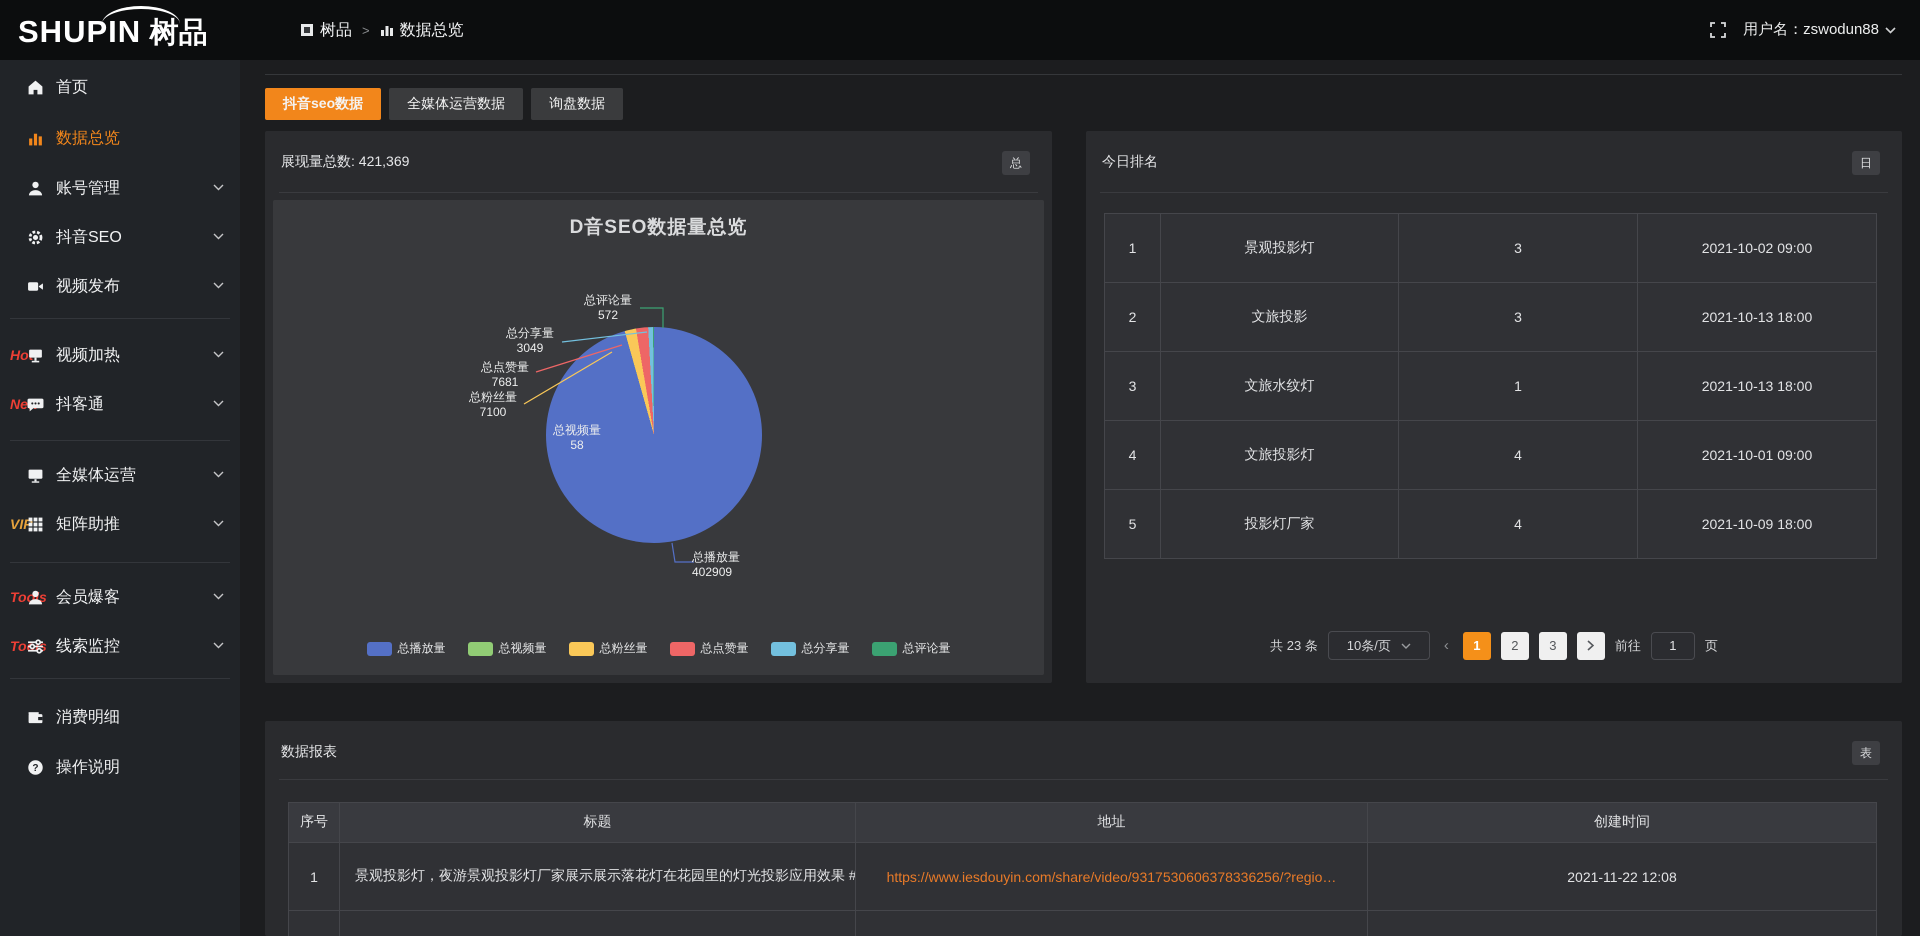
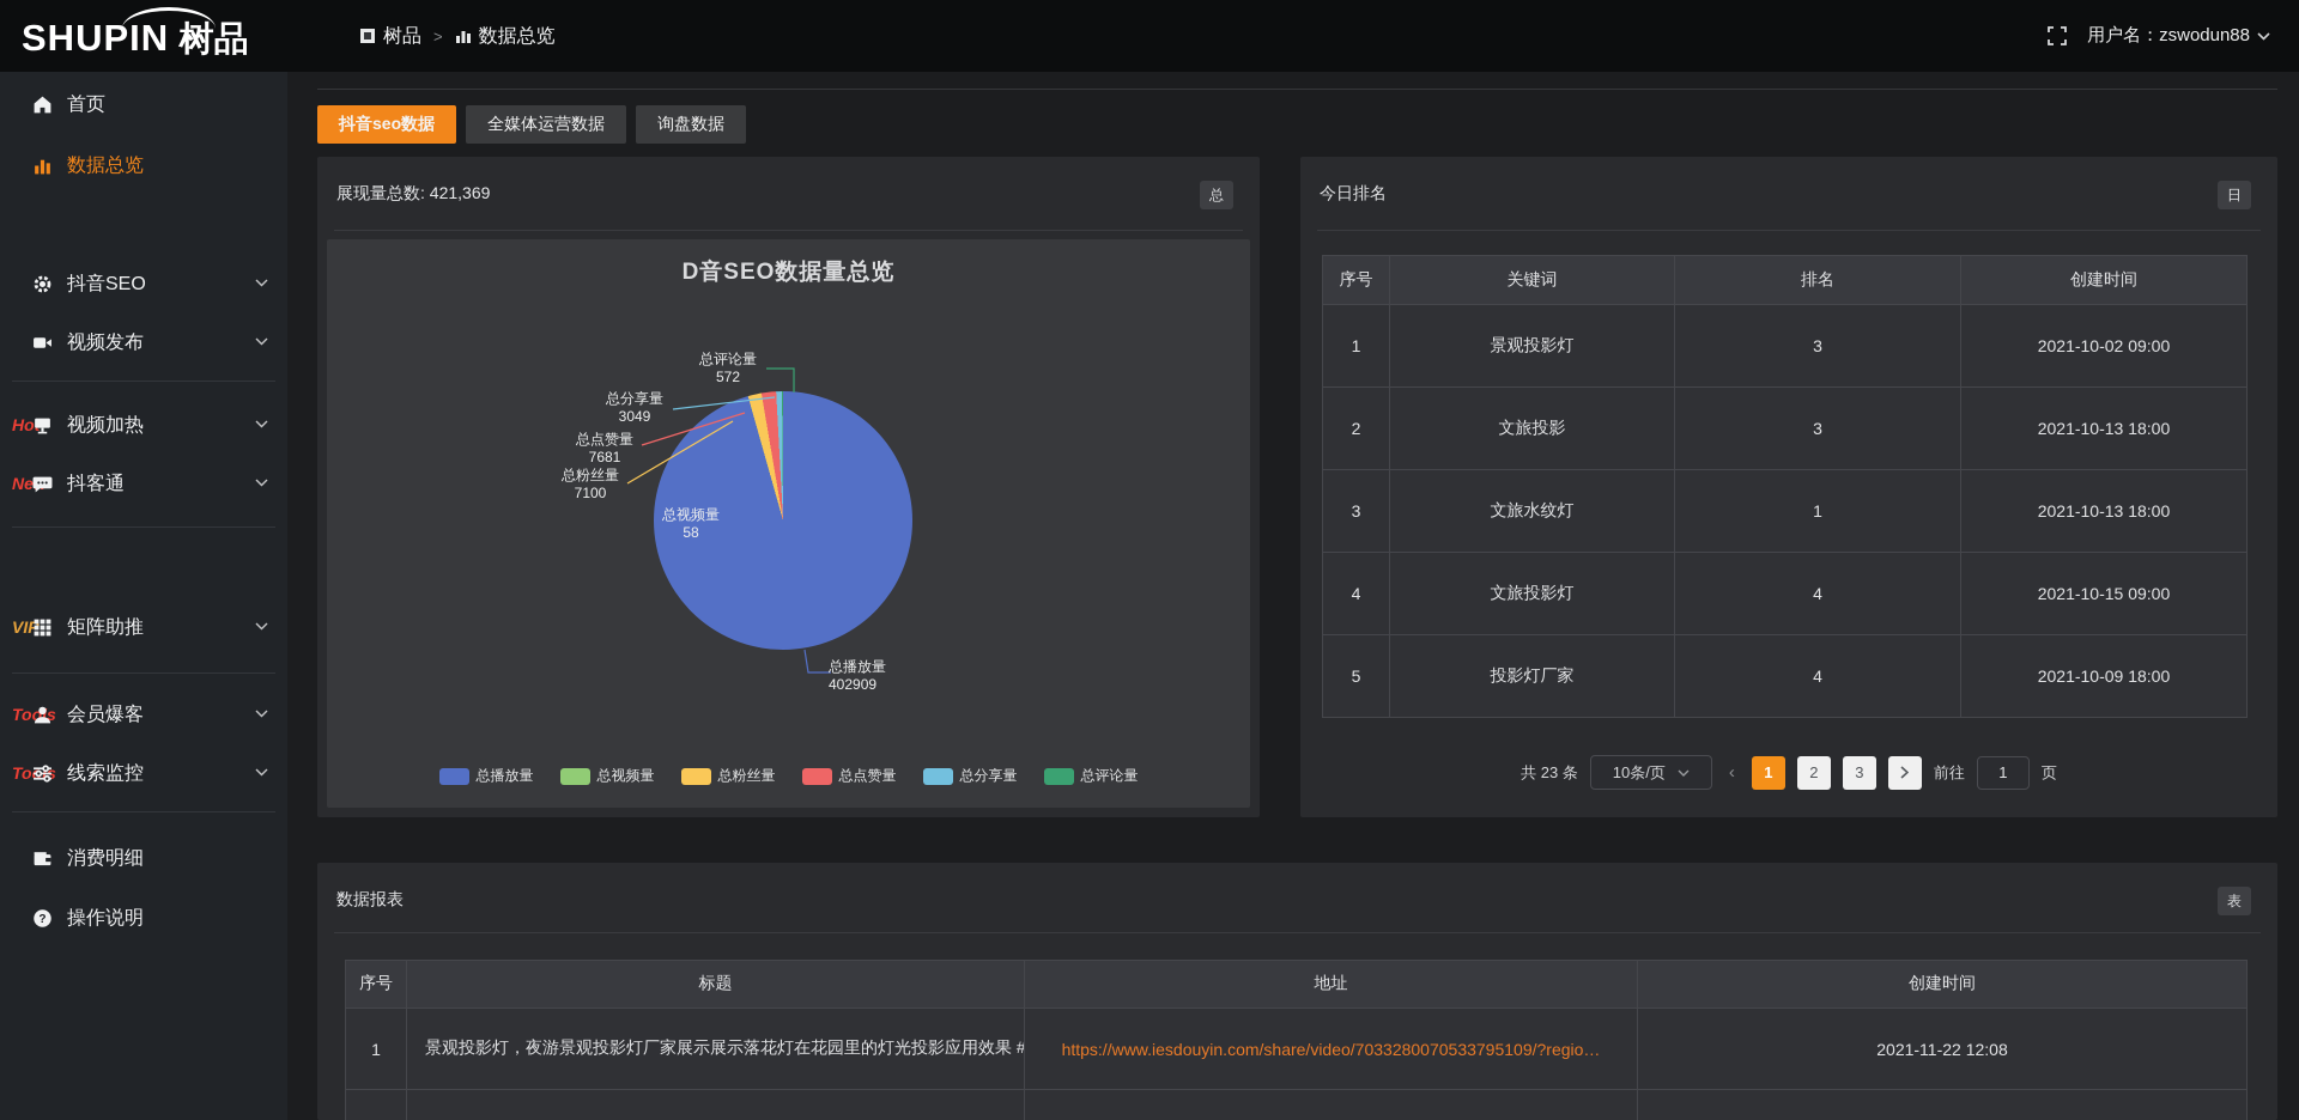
  SHUPIN 树品
  树品
  >
  数据总览
  用户名：zswodun88
  首页
  数据总览
- 账号管理
  抖音SEO
  视频发布
  视频加热
  抖客通
- 全媒体运营
  矩阵助推
  VIP
  会员爆客
  Tools
  线索监控
  消费明细
  ?
  操作说明
  抖音seo数据
  全媒体运营数据
  询盘数据
  展现量总数: 421,369
  总
  D音SEO数据量总览
  总评论量
  572
  总分享量
  3049
  总点赞量
  7681
  总粉丝量
  7100
  总视频量
  58
  总播放量
  402909
  总播放量
  总视频量
  总粉丝量
  总点赞量
  总分享量
  总评论量
  今日排名
  日
+ 序号	关键词	排名	创建时间
  1	景观投影灯	3	2021-10-02 09:00
  2	文旅投影	3	2021-10-13 18:00
  3	文旅水纹灯	1	2021-10-13 18:00
- 4	文旅投影灯	4	2021-10-01 09:00
+ 4	文旅投影灯	4	2021-10-15 09:00
  5	投影灯厂家	4	2021-10-09 18:00
  共 23 条
  10条/页
  ‹
  1
  2
  3
  前往
  1
  页
  数据报表
  表
  序号	标题	地址	创建时间
- 1	景观投影灯，夜游景观投影灯厂家展示展示落花灯在花园里的灯光投影应用效果 #	https://www.iesdouyin.com/share/video/9317530606378336256/?regio…	2021-11-22 12:08
+ 1	景观投影灯，夜游景观投影灯厂家展示展示落花灯在花园里的灯光投影应用效果 #	https://www.iesdouyin.com/share/video/7033280070533795109/?regio…	2021-11-22 12:08
